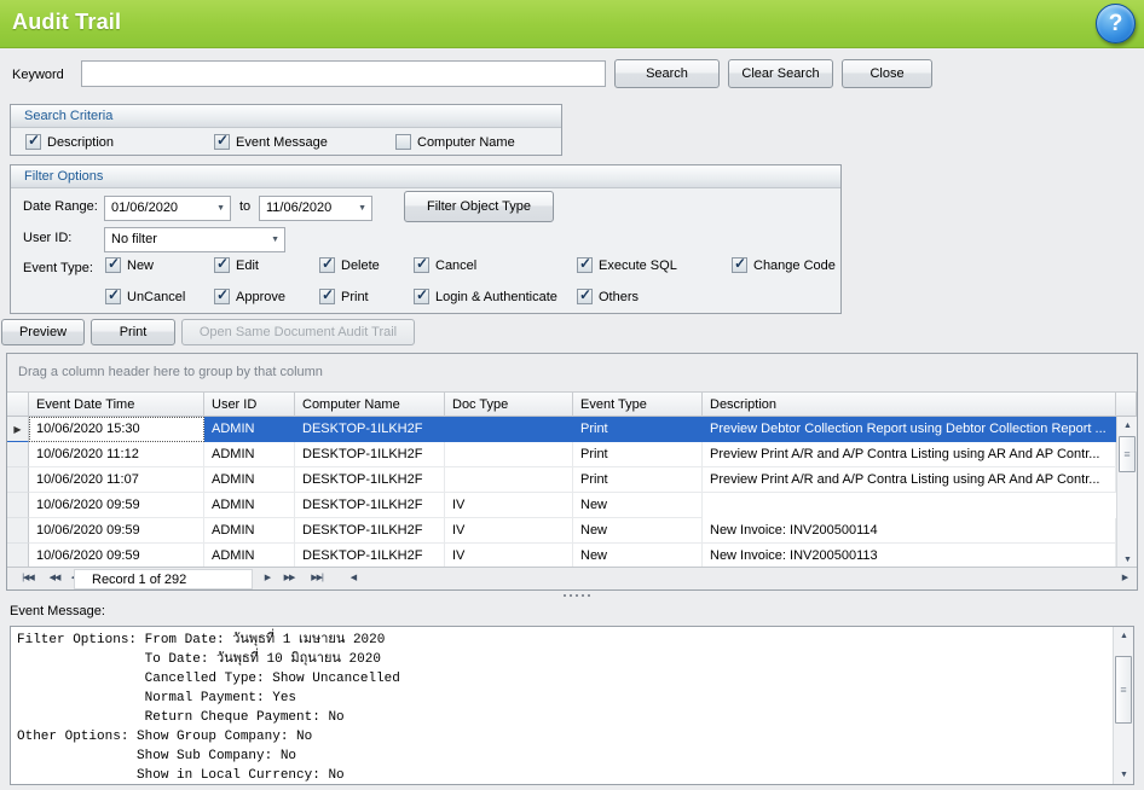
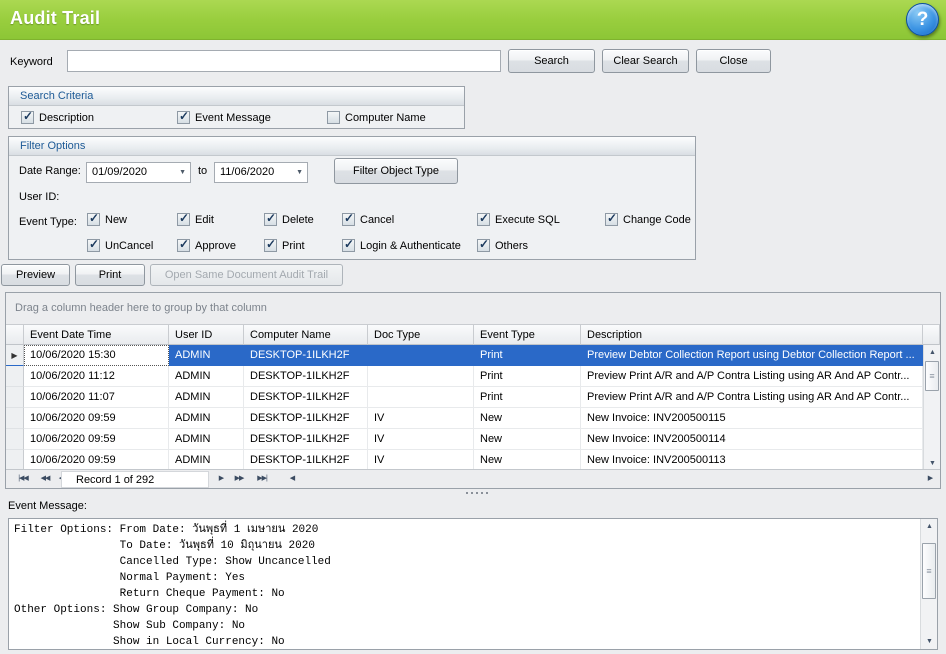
  Audit Trail
  ?
  Keyword
  Search
  Clear Search
  Close
  Search Criteria
  ✓
  Description
  ✓
  Event Message
  Computer Name
  Filter Options
  Date Range:
- 01/06/2020
+ 01/09/2020
  to
  11/06/2020
  Filter Object Type
  User ID:
- No filter
  Event Type:
  ✓
  New
  ✓
  Edit
  ✓
  Delete
  ✓
  Cancel
  ✓
  Execute SQL
  ✓
  Change Code
  ✓
  UnCancel
  ✓
  Approve
  ✓
  Print
  ✓
  Login & Authenticate
  ✓
  Others
  Preview
  Print
  Open Same Document Audit Trail
  Drag a column header here to group by that column
  Event Date Time
  User ID
  Computer Name
  Doc Type
  Event Type
  Description
  ▶
  10/06/2020 15:30
  ADMIN
  DESKTOP-1ILKH2F
  Print
  Preview Debtor Collection Report using Debtor Collection Report ...
  10/06/2020 11:12
  ADMIN
  DESKTOP-1ILKH2F
  Print
  Preview Print A/R and A/P Contra Listing using AR And AP Contr...
  10/06/2020 11:07
  ADMIN
  DESKTOP-1ILKH2F
  Print
  Preview Print A/R and A/P Contra Listing using AR And AP Contr...
  10/06/2020 09:59
  ADMIN
  DESKTOP-1ILKH2F
  IV
  New
+ New Invoice: INV200500115
  10/06/2020 09:59
  ADMIN
  DESKTOP-1ILKH2F
  IV
  New
  New Invoice: INV200500114
  10/06/2020 09:59
  ADMIN
  DESKTOP-1ILKH2F
  IV
  New
  New Invoice: INV200500113
  ≡
  Record 1 of 292
  Event Message:
  Filter Options: From Date: วันพุธที่ 1 เมษายน 2020
  To Date: วันพุธที่ 10 มิถุนายน 2020
  Cancelled Type: Show Uncancelled
  Normal Payment: Yes
  Return Cheque Payment: No
  Other Options: Show Group Company: No
  Show Sub Company: No
  Show in Local Currency: No
  ≡
